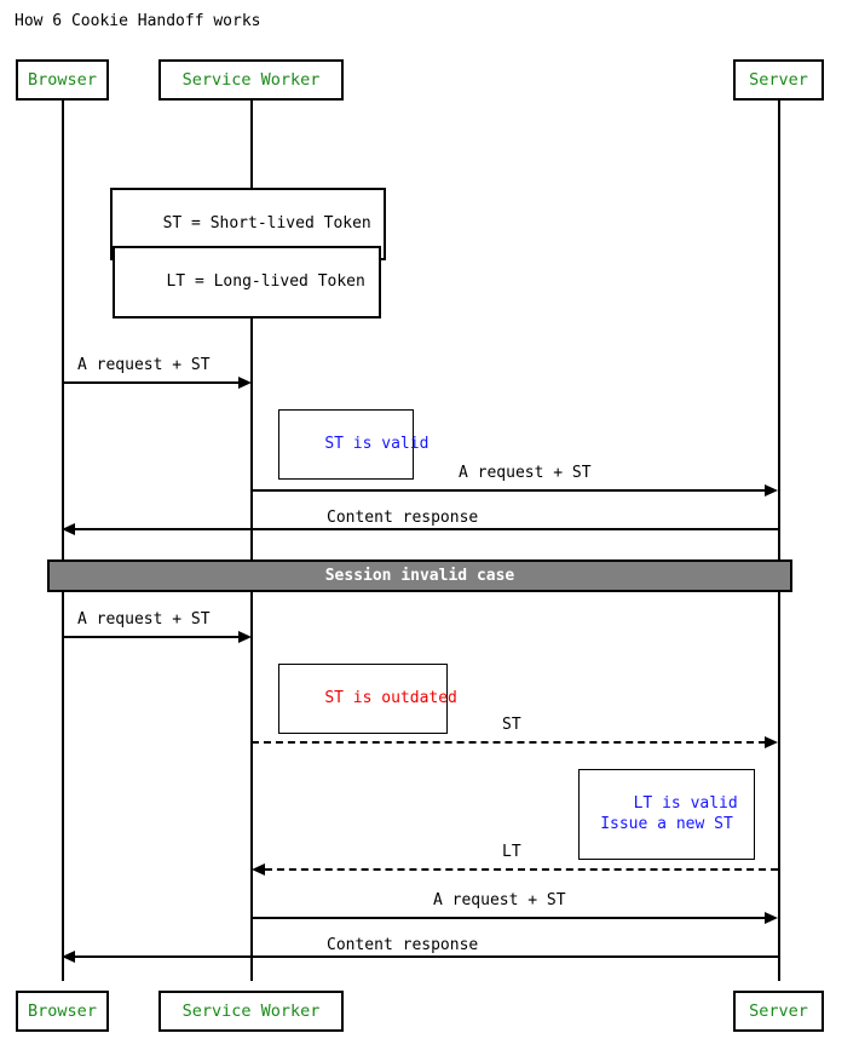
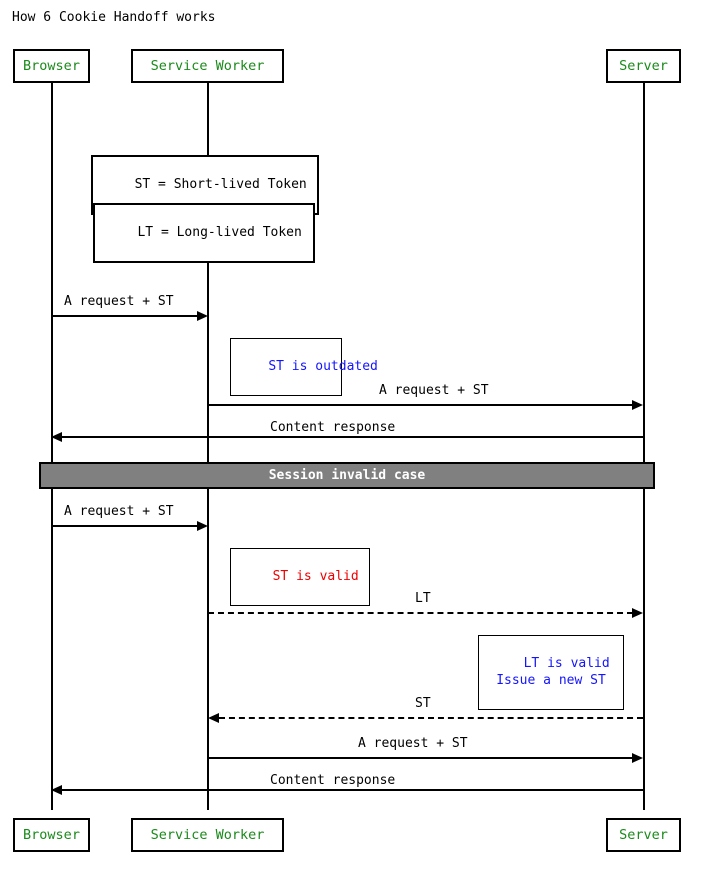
  How 6 Cookie Handoff works
  Browser
  Service Worker
  Server
  ST = Short-lived Token
  LT = Long-lived Token
  A request + ST
- ST is valid
+ ST is outdated
  A request + ST
  Content response
  Session invalid case
  A request + ST
- ST is outdated
+ ST is valid
- ST
+ LT
  LT is valid
  Issue a new ST
- LT
+ ST
  A request + ST
  Content response
  Browser
  Service Worker
  Server
